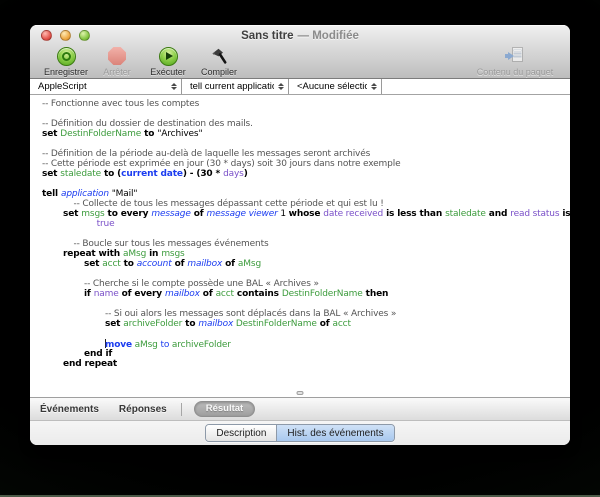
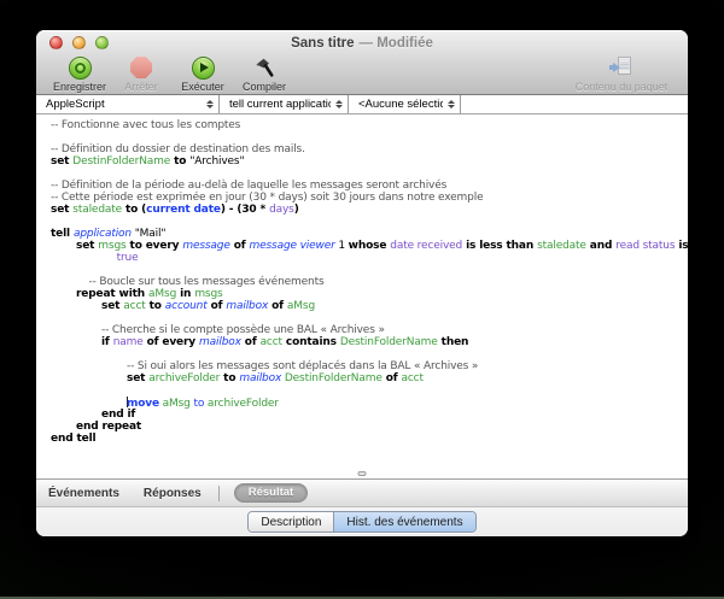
  Sans titre — Modifiée
  Enregistrer
  Arrêter
  Exécuter
  Compiler
  Contenu du paquet
  AppleScript
  tell current applicati
  <Aucune sélectio
  -- Fonctionne avec tous les comptes
  -- Définition du dossier de destination des mails.
  set DestinFolderName to "Archives"
  -- Définition de la période au-delà de laquelle les messages seront archivés
  -- Cette période est exprimée en jour (30 * days) soit 30 jours dans notre exemple
  set staledate to (current date) - (30 * days)
  tell application "Mail"
- -- Collecte de tous les messages dépassant cette période et qui est lu !
  set msgs to every message of message viewer 1 whose date received is less than staledate and read status is
  true
  -- Boucle sur tous les messages événements
  repeat with aMsg in msgs
  set acct to account of mailbox of aMsg
  -- Cherche si le compte possède une BAL « Archives »
  if name of every mailbox of acct contains DestinFolderName then
  -- Si oui alors les messages sont déplacés dans la BAL « Archives »
  set archiveFolder to mailbox DestinFolderName of acct
  move aMsg to archiveFolder
  end if
  end repeat
+ end tell
  Événements
  Réponses
  Résultat
  Description
  Hist. des événements
